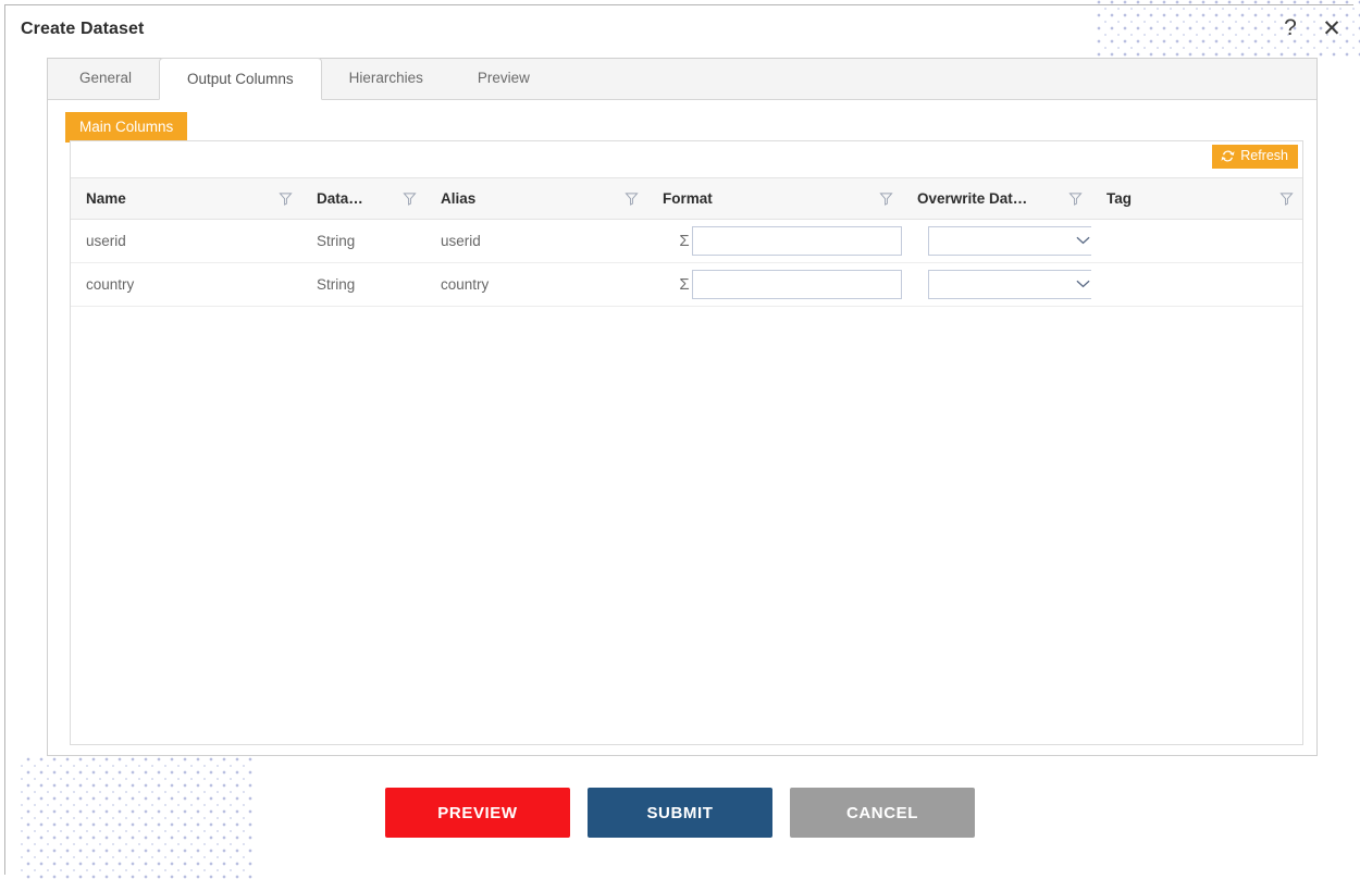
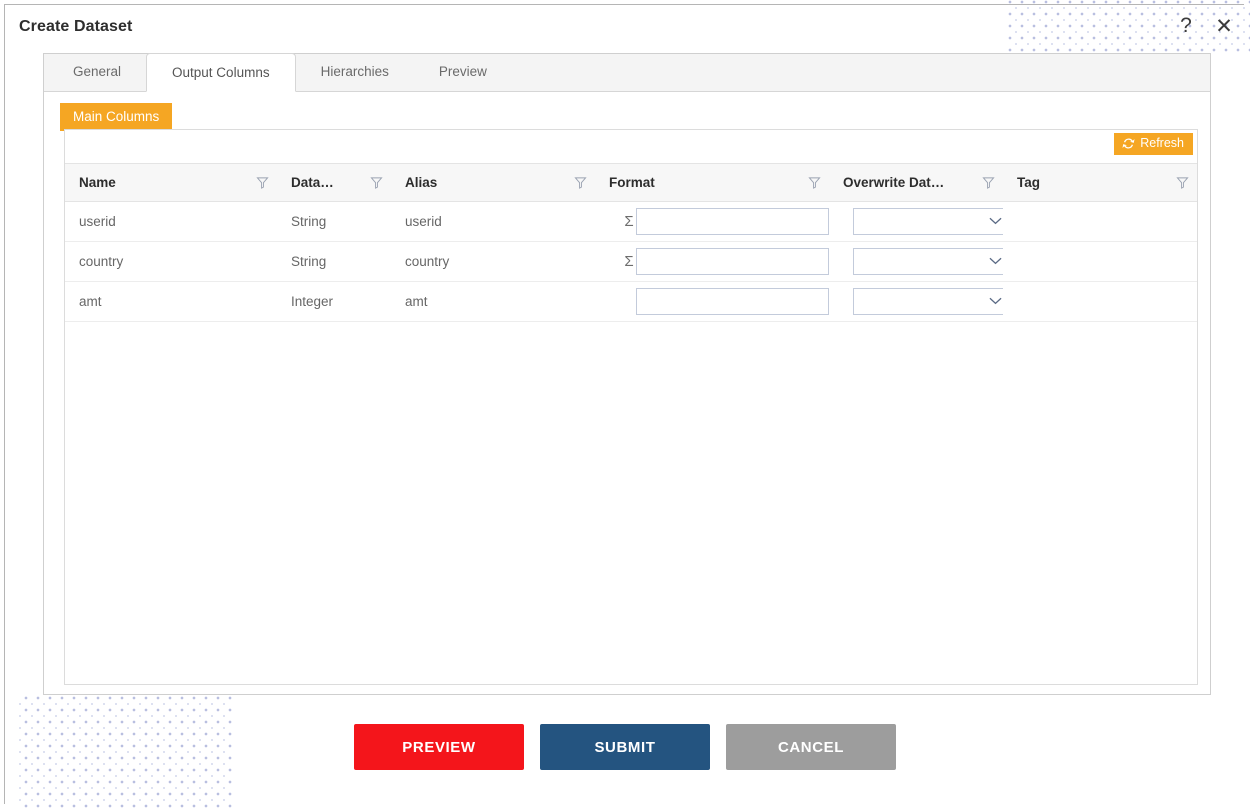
  Create Dataset
  ?
  ✕
  General
  Output Columns
  Hierarchies
  Preview
  Main Columns
  Refresh
  Name	Data…	Alias	Format	Overwrite Dat…	Tag
  userid	String	userid	Σ
  country	String	country	Σ
+ amt	Integer	amt
  PREVIEW
  SUBMIT
  CANCEL
